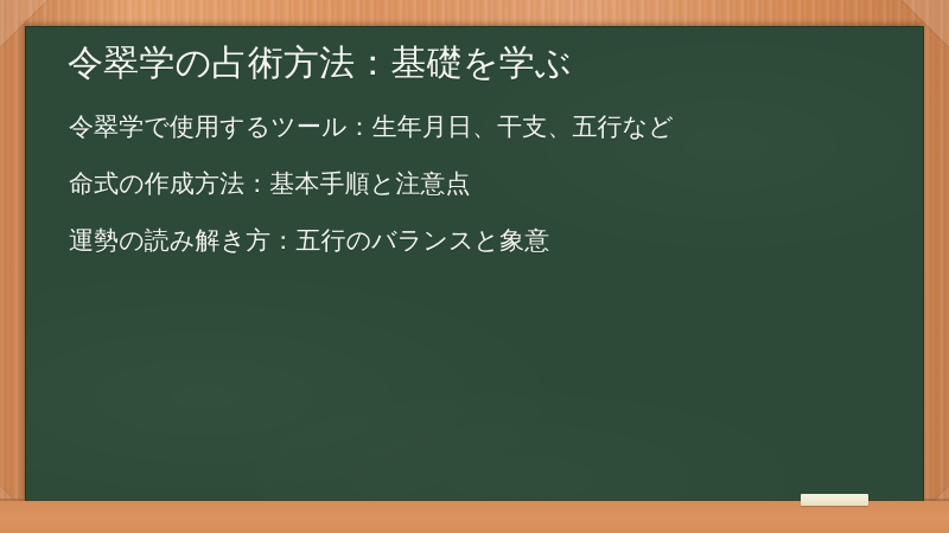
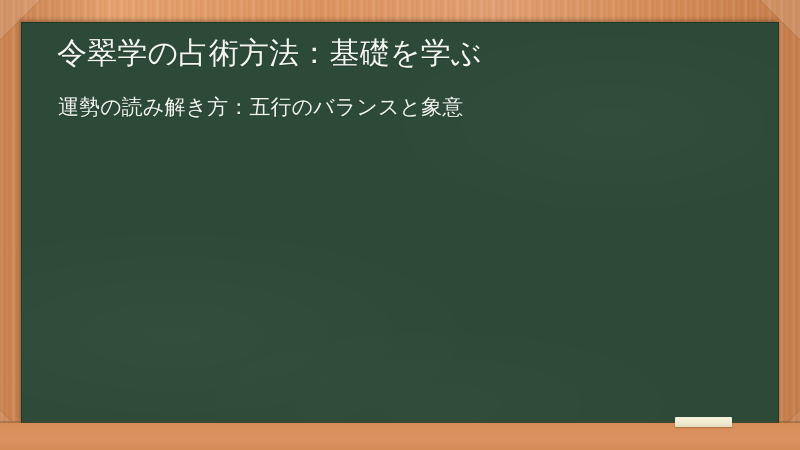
  令翠学の占術方法：基礎を学ぶ
- 令翠学で使用するツール：生年月日、干支、五行など
- 命式の作成方法：基本手順と注意点
  運勢の読み解き方：五行のバランスと象意
